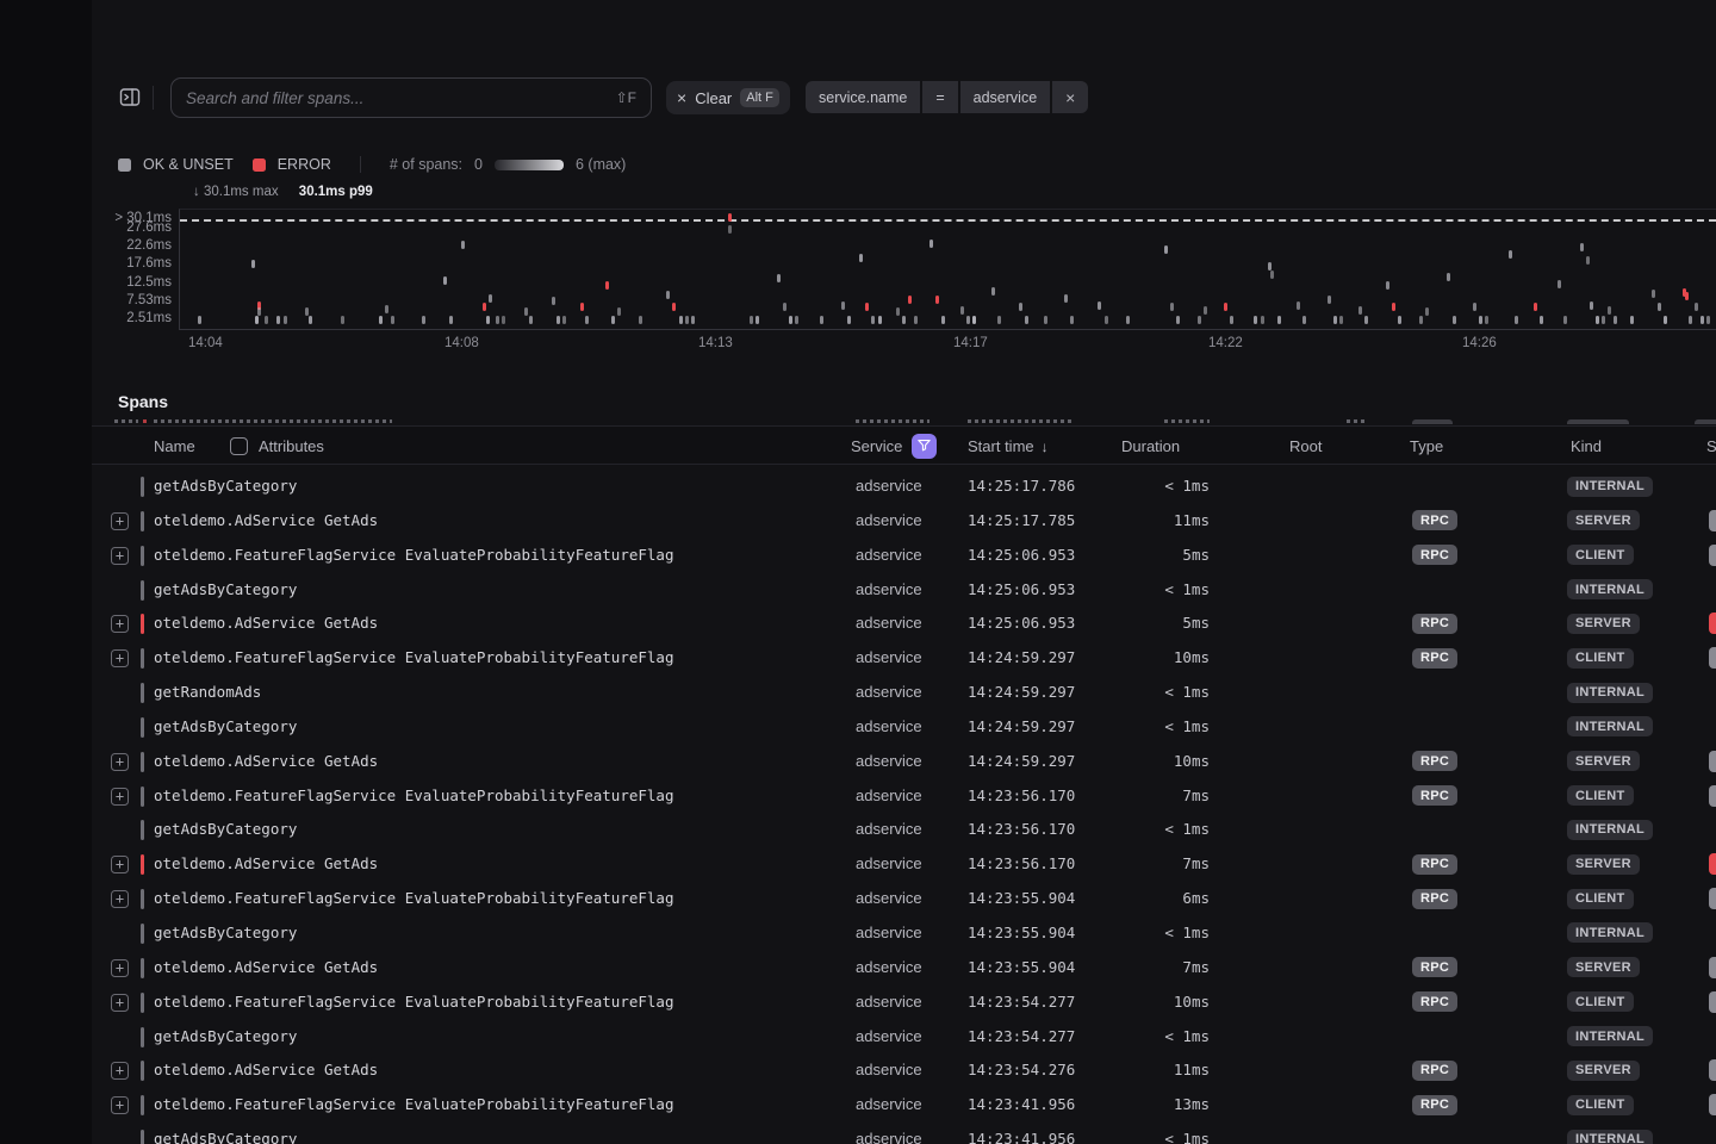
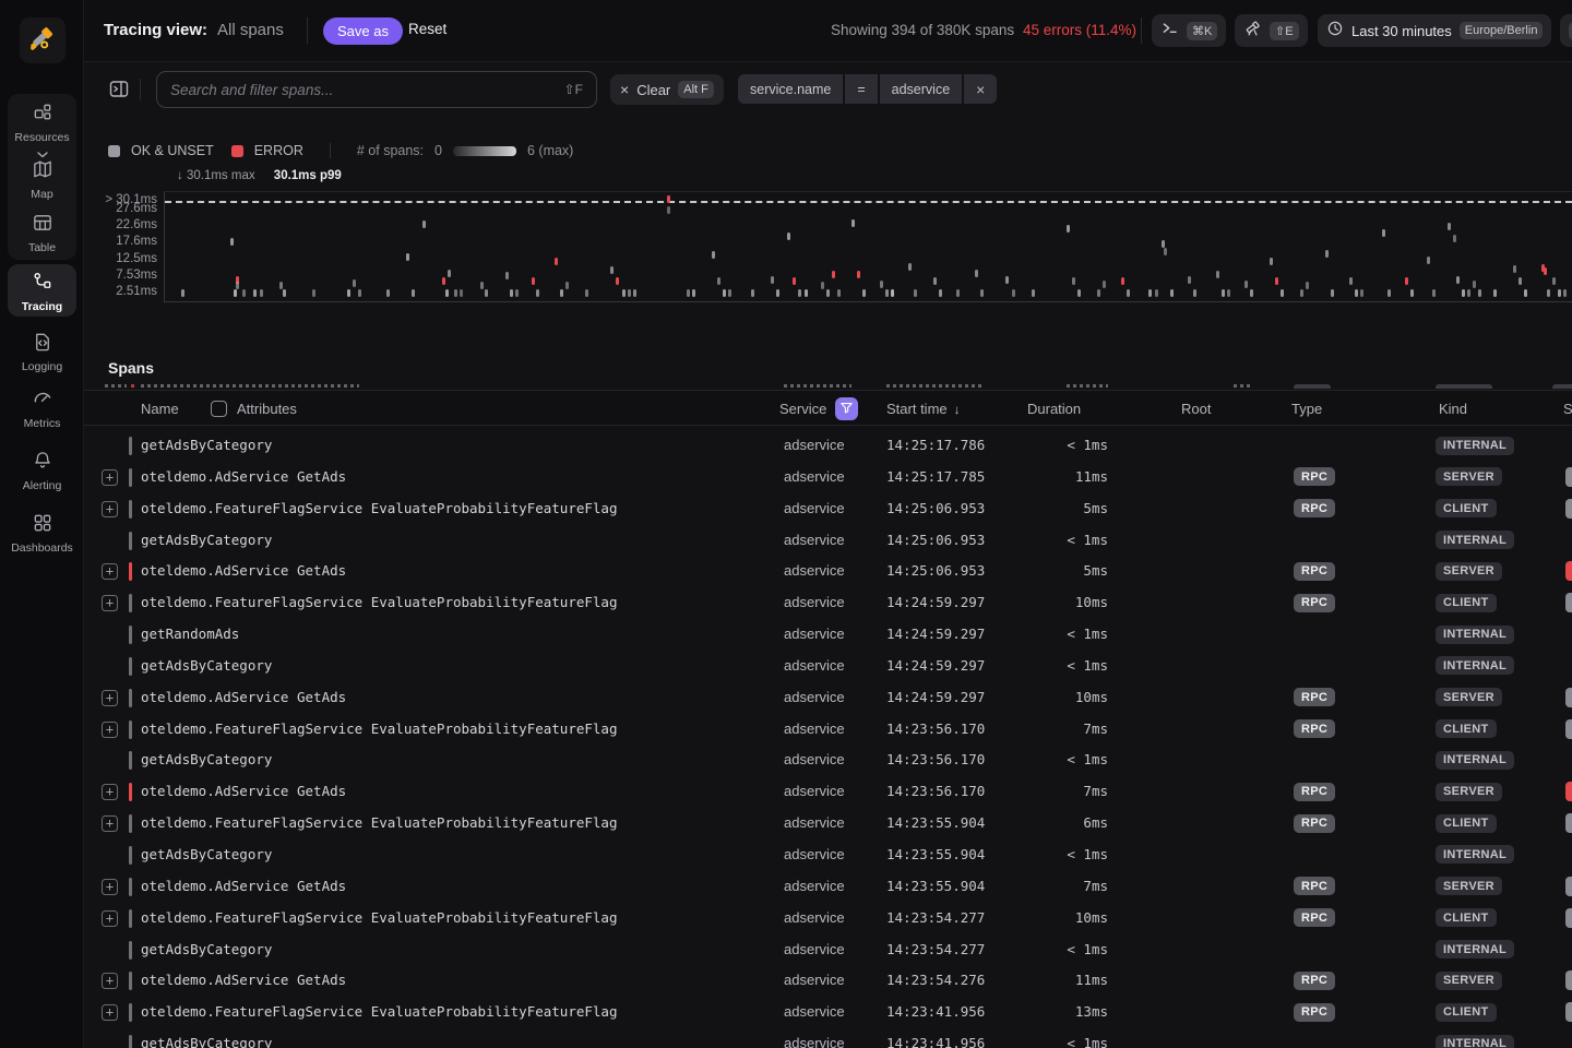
+ Resources
+ Map
+ Table
+ Tracing
+ Logging
+ Metrics
+ Alerting
+ Dashboards
+ Tracing view:
+ All spans
+ Save as
+ Reset
+ Showing 394 of 380K spans
+ 45 errors (11.4%)
+ ⌘K
+ ⇧E
+ Last 30 minutes
+ Europe/Berlin
  Search and filter spans...
  ⇧F
  ×
  Clear
  Alt F
  service.name
  =
  adservice
  ×
  OK & UNSET
  ERROR
  # of spans:
  0
  6 (max)
  ↓ 30.1ms max 30.1ms p99
  > 30.1ms
  27.6ms
  22.6ms
  17.6ms
  12.5ms
  7.53ms
  2.51ms
- 14:04
- 14:08
- 14:13
- 14:17
- 14:22
- 14:26
  Spans
  Name
  Attributes
  Service
  Start time ↓
  Duration
  Root
  Type
  Kind
  S
  getAdsByCategory
  adservice
  14:25:17.786
  < 1ms
  INTERNAL
  +
  oteldemo.AdService GetAds
  adservice
  14:25:17.785
  11ms
  RPC
  SERVER
  +
  oteldemo.FeatureFlagService EvaluateProbabilityFeatureFlag
  adservice
  14:25:06.953
  5ms
  RPC
  CLIENT
  getAdsByCategory
  adservice
  14:25:06.953
  < 1ms
  INTERNAL
  +
  oteldemo.AdService GetAds
  adservice
  14:25:06.953
  5ms
  RPC
  SERVER
  +
  oteldemo.FeatureFlagService EvaluateProbabilityFeatureFlag
  adservice
  14:24:59.297
  10ms
  RPC
  CLIENT
  getRandomAds
  adservice
  14:24:59.297
  < 1ms
  INTERNAL
  getAdsByCategory
  adservice
  14:24:59.297
  < 1ms
  INTERNAL
  +
  oteldemo.AdService GetAds
  adservice
  14:24:59.297
  10ms
  RPC
  SERVER
  +
  oteldemo.FeatureFlagService EvaluateProbabilityFeatureFlag
  adservice
  14:23:56.170
  7ms
  RPC
  CLIENT
  getAdsByCategory
  adservice
  14:23:56.170
  < 1ms
  INTERNAL
  +
  oteldemo.AdService GetAds
  adservice
  14:23:56.170
  7ms
  RPC
  SERVER
  +
  oteldemo.FeatureFlagService EvaluateProbabilityFeatureFlag
  adservice
  14:23:55.904
  6ms
  RPC
  CLIENT
  getAdsByCategory
  adservice
  14:23:55.904
  < 1ms
  INTERNAL
  +
  oteldemo.AdService GetAds
  adservice
  14:23:55.904
  7ms
  RPC
  SERVER
  +
  oteldemo.FeatureFlagService EvaluateProbabilityFeatureFlag
  adservice
  14:23:54.277
  10ms
  RPC
  CLIENT
  getAdsByCategory
  adservice
  14:23:54.277
  < 1ms
  INTERNAL
  +
  oteldemo.AdService GetAds
  adservice
  14:23:54.276
  11ms
  RPC
  SERVER
  +
  oteldemo.FeatureFlagService EvaluateProbabilityFeatureFlag
  adservice
  14:23:41.956
  13ms
  RPC
  CLIENT
  getAdsByCategory
  adservice
  14:23:41.956
  < 1ms
  INTERNAL
